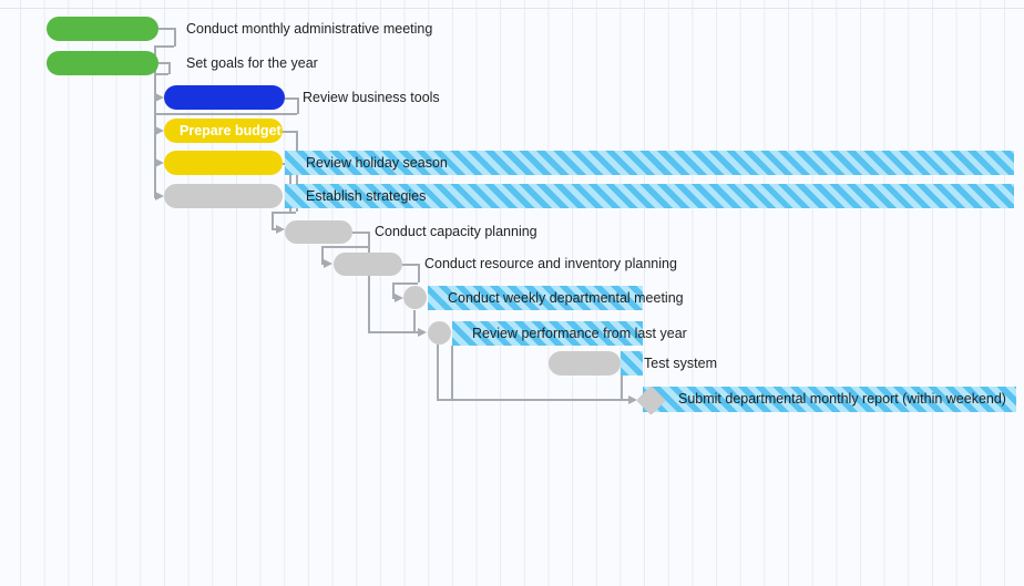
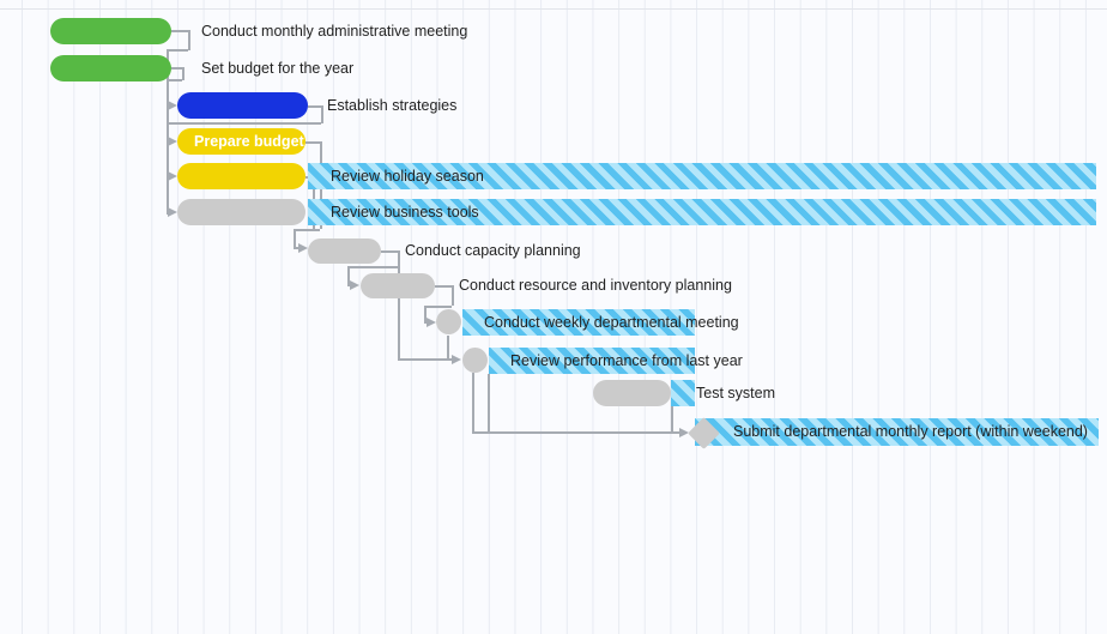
  Conduct monthly administrative meeting
- Set goals for the year
+ Set budget for the year
- Review business tools
+ Establish strategies
  Prepare budget
  Review holiday season
- Establish strategies
+ Review business tools
  Conduct capacity planning
  Conduct resource and inventory planning
  Conduct weekly departmental meeting
  Review performance from last year
  Test system
  Submit departmental monthly report (within weekend)
